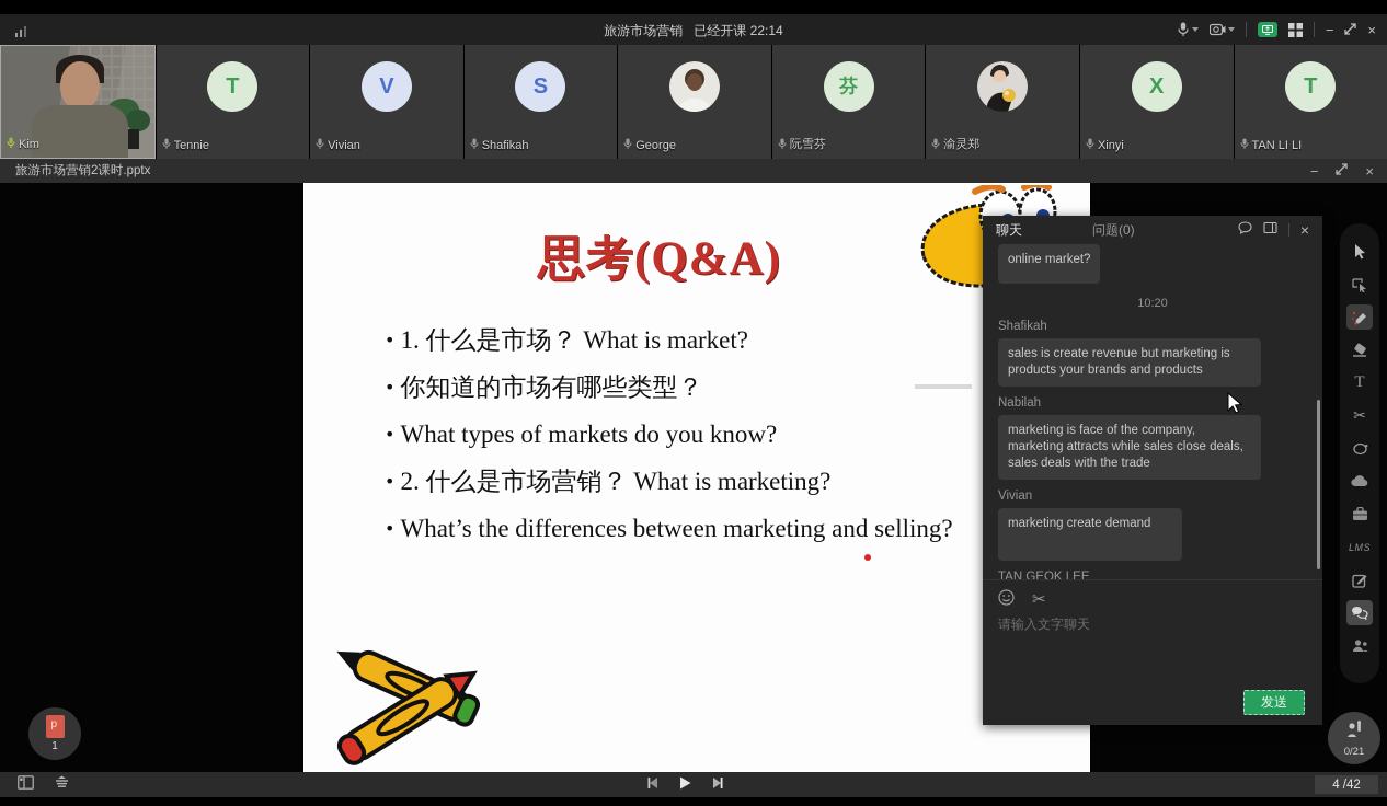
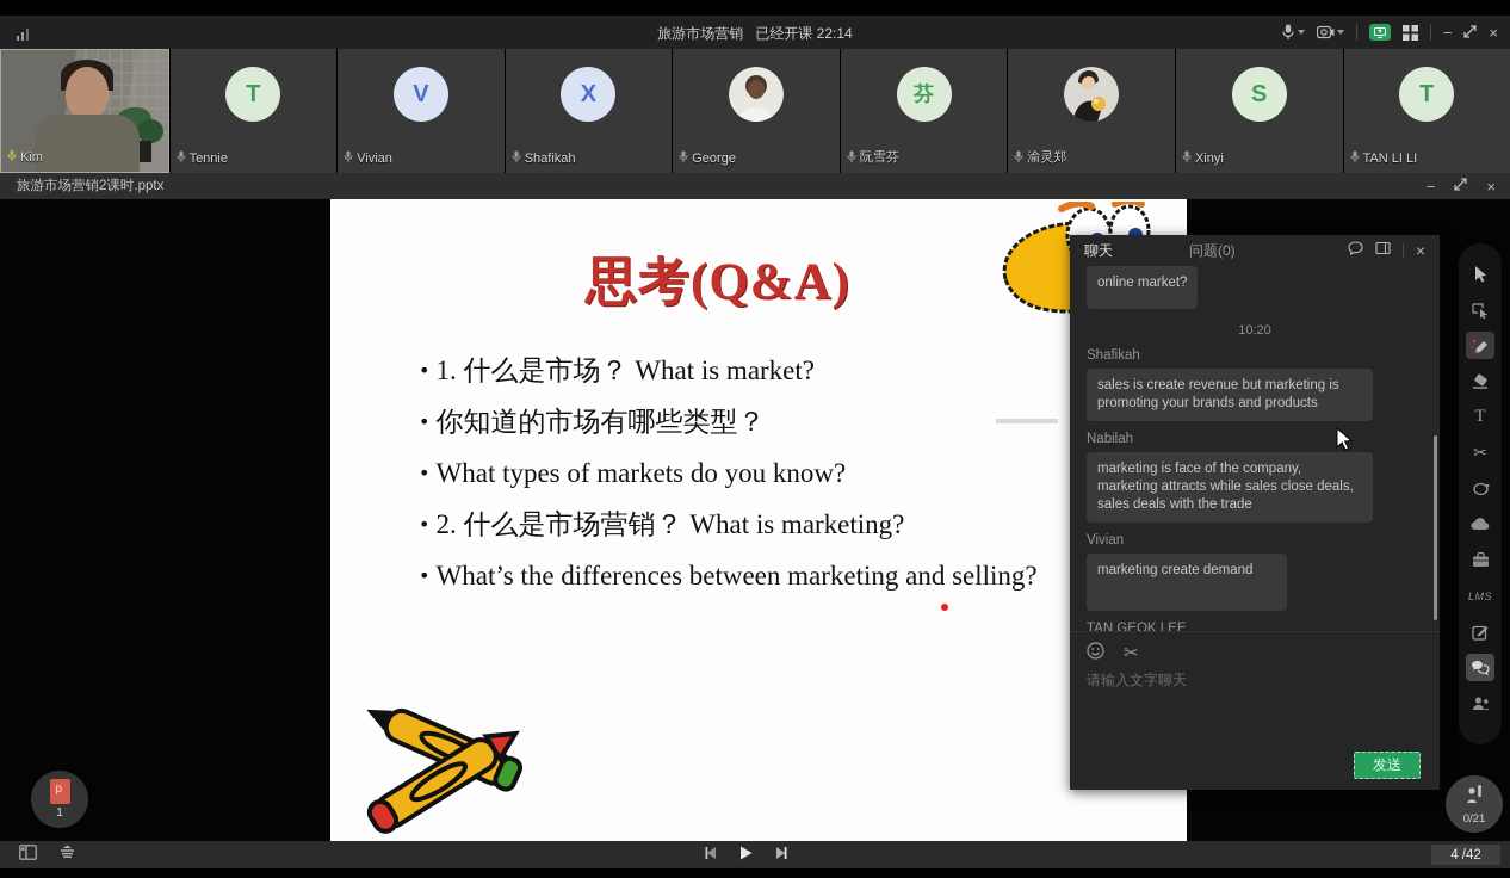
  旅游市场营销 已经开课 22:14
  −
  ×
  Kim
  T
  Tennie
  V
  Vivian
- S
+ X
  Shafikah
  George
  芬
  阮雪芬
  渝灵郑
- X
+ S
  Xinyi
  T
  TAN LI LI
  旅游市场营销2课时.pptx
  −
  ×
  思考(Q&A)
  1. 什么是市场？ What is market?
  你知道的市场有哪些类型？
  What types of markets do you know?
  2. 什么是市场营销？ What is marketing?
  What’s the differences between marketing and selling?
  聊天
  问题(0)
  ×
  online market?
  10:20
  Shafikah
- sales is create revenue but marketing is products your brands and products
+ sales is create revenue but marketing is promoting your brands and products
  Nabilah
  marketing is face of the company, marketing attracts while sales close deals, sales deals with the trade
  Vivian
  marketing create demand
  TAN GEOK LEE
  ✂
  请输入文字聊天
  发送
  T
  ✂
  LMS
  1
  0/21
  4 /42
